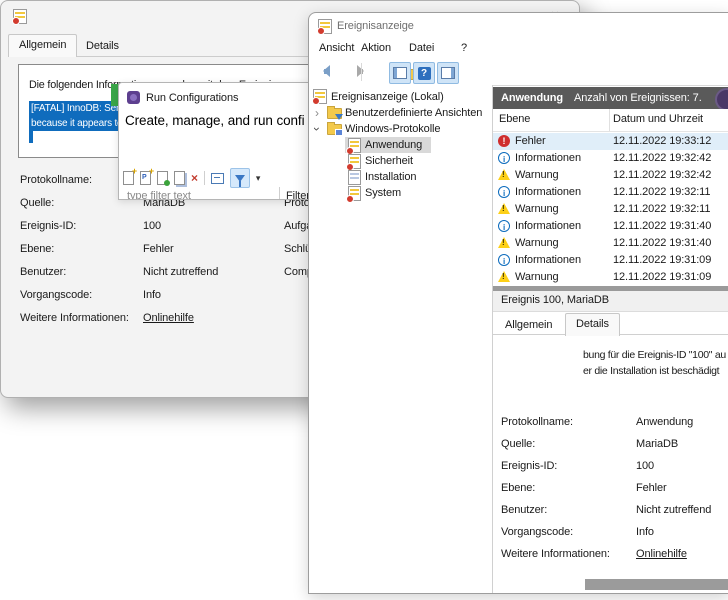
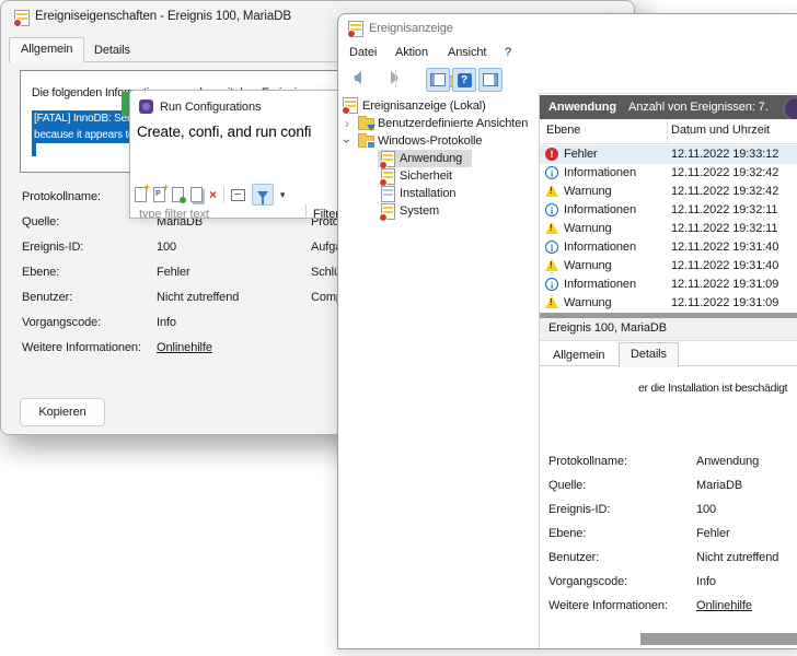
  Run Configurations
- Create, manage, and run confi
+ Create, confi, and run confi
  ×
  ▾
  type filter text
  Ereignisanzeige
- Ansicht
+ Datei
  Aktion
- Datei
+ Ansicht
  ?
  ?
  Ereignisanzeige (Lokal)
  ›
  Benutzerdefinierte Ansichten
  Windows-Protokolle
  Anwendung
  Sicherheit
  Installation
  System
  Anwendung
  Anzahl von Ereignissen: 7.
  Ebene
  Datum und Uhrzeit
  Fehler
  12.11.2022 19:33:12
  Informationen
  12.11.2022 19:32:42
  Warnung
  12.11.2022 19:32:42
  Informationen
  12.11.2022 19:32:11
  Warnung
  12.11.2022 19:32:11
  Informationen
  12.11.2022 19:31:40
  Warnung
  12.11.2022 19:31:40
  Informationen
  12.11.2022 19:31:09
  Warnung
  12.11.2022 19:31:09
  Ereignis 100, MariaDB
  Allgemein
  Details
- bung für die Ereignis-ID "100" au
  er die Installation ist beschädigt
  Protokollname:
  Anwendung
  Quelle:
  MariaDB
  Ereignis-ID:
  100
  Ebene:
  Fehler
  Benutzer:
  Nicht zutreffend
  Vorgangscode:
  Info
  Weitere Informationen:
  Onlinehilfe
+ Ereigniseigenschaften - Ereignis 100, MariaDB
  Allgemein
  Details
  Protokollname:
  Quelle:
  MariaDB
  Ereignis-ID:
  100
  Ebene:
  Fehler
  Benutzer:
  Nicht zutreffend
  Vorgangscode:
  Info
  Weitere Informationen:
  Onlinehilfe
+ Kopieren
